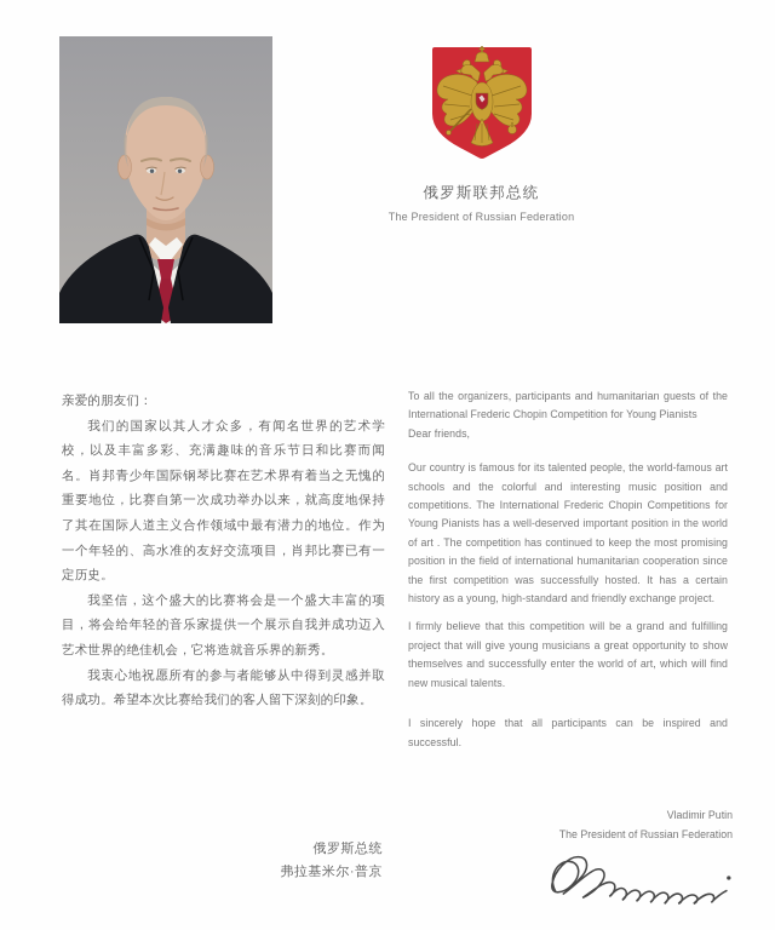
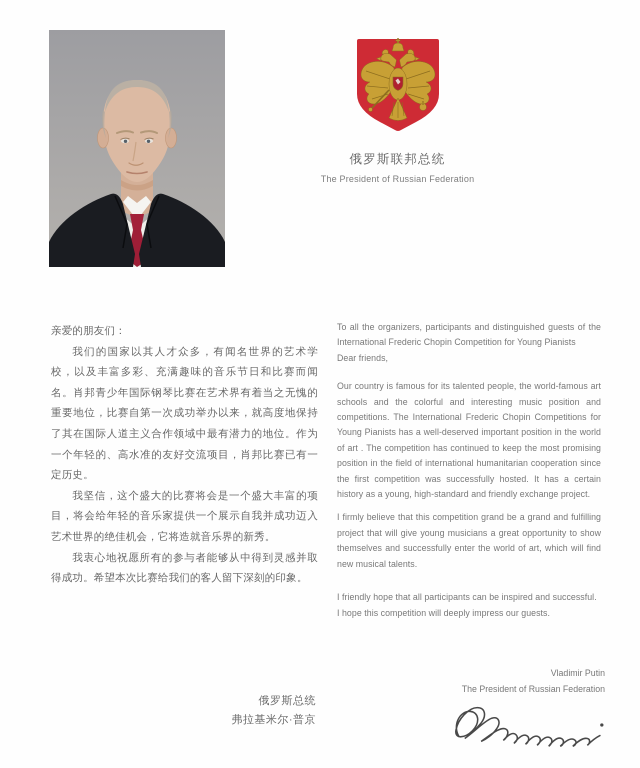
  俄罗斯联邦总统
  The President of Russian Federation
  亲爱的朋友们：
  我们的国家以其人才众多，有闻名世界的艺术学校，以及丰富多彩、充满趣味的音乐节日和比赛而闻名。肖邦青少年国际钢琴比赛在艺术界有着当之无愧的重要地位，比赛自第一次成功举办以来，就高度地保持了其在国际人道主义合作领域中最有潜力的地位。作为一个年轻的、高水准的友好交流项目，肖邦比赛已有一定历史。
  我坚信，这个盛大的比赛将会是一个盛大丰富的项目，将会给年轻的音乐家提供一个展示自我并成功迈入艺术世界的绝佳机会，它将造就音乐界的新秀。
  我衷心地祝愿所有的参与者能够从中得到灵感并取得成功。希望本次比赛给我们的客人留下深刻的印象。
- To all the organizers, participants and humanitarian guests of the International Frederic Chopin Competition for Young Pianists
+ To all the organizers, participants and distinguished guests of the International Frederic Chopin Competition for Young Pianists
  Dear friends,
  Our country is famous for its talented people, the world-famous art schools and the colorful and interesting music position and competitions. The International Frederic Chopin Competitions for Young Pianists has a well-deserved important position in the world of art . The competition has continued to keep the most promising position in the field of international humanitarian cooperation since the first competition was successfully hosted. It has a certain history as a young, high-standard and friendly exchange project.
- I firmly believe that this competition will be a grand and fulfilling project that will give young musicians a great opportunity to show themselves and successfully enter the world of art, which will find new musical talents.
+ I firmly believe that this competition grand be a grand and fulfilling project that will give young musicians a great opportunity to show themselves and successfully enter the world of art, which will find new musical talents.
- I sincerely hope that all participants can be inspired and successful.
+ I friendly hope that all participants can be inspired and successful.
+ I hope this competition will deeply impress our guests.
  Vladimir Putin
  The President of Russian Federation
  俄罗斯总统
  弗拉基米尔·普京
